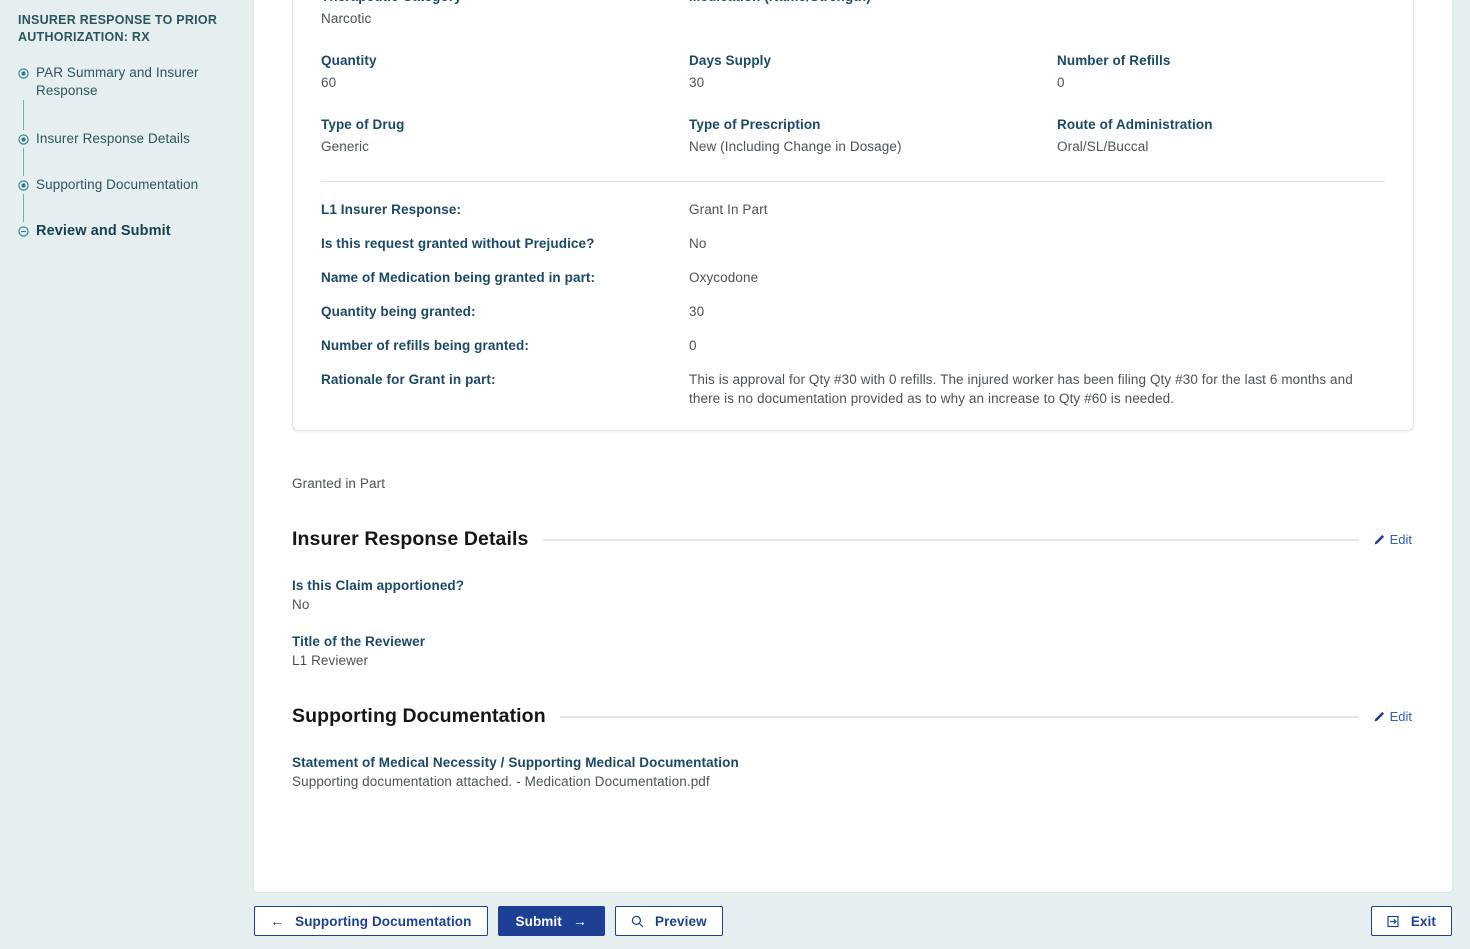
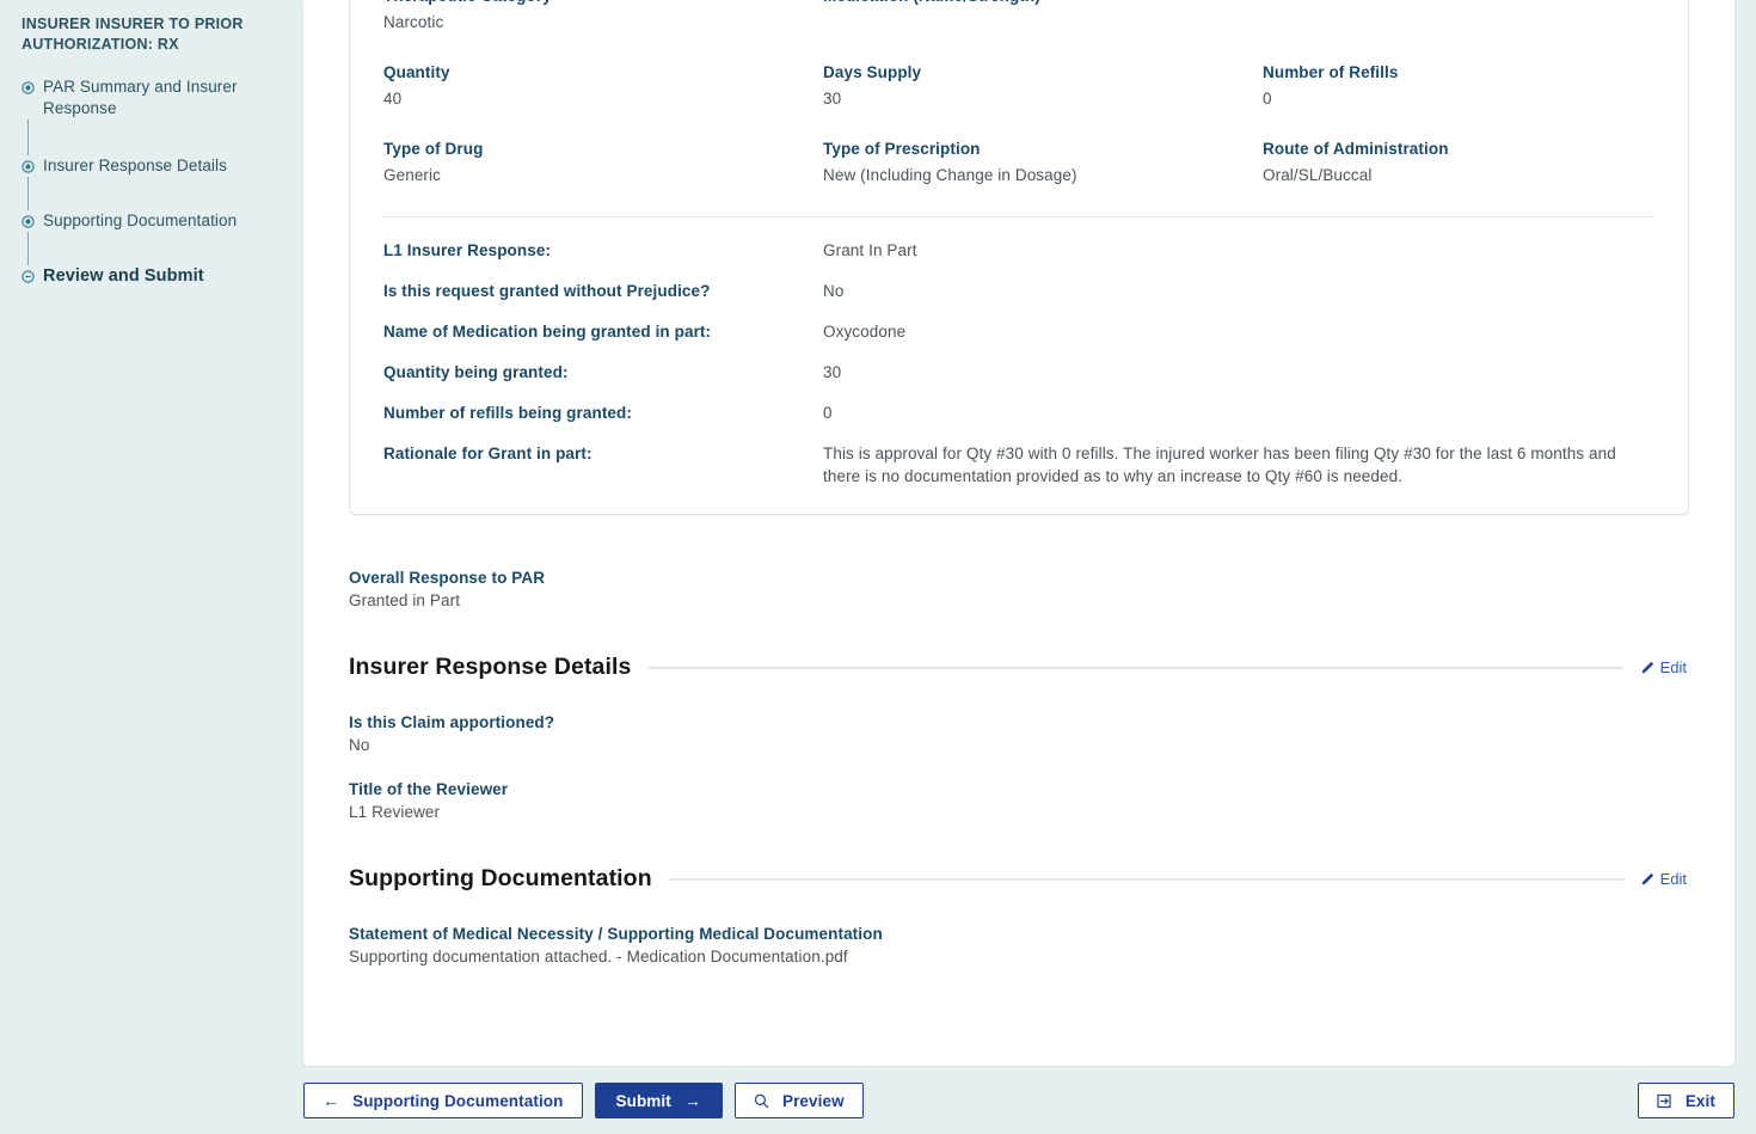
- INSURER RESPONSE TO PRIOR AUTHORIZATION: RX
+ INSURER INSURER TO PRIOR AUTHORIZATION: RX
  PAR Summary and Insurer Response
  Insurer Response Details
  Supporting Documentation
  Review and Submit
  Narcotic
  Quantity
- 60
+ 40
  Days Supply
  30
  Number of Refills
  0
  Type of Drug
  Generic
  Type of Prescription
  New (Including Change in Dosage)
  Route of Administration
  Oral/SL/Buccal
  L1 Insurer Response:
  Grant In Part
  Is this request granted without Prejudice?
  No
  Name of Medication being granted in part:
  Oxycodone
  Quantity being granted:
  30
  Number of refills being granted:
  0
  Rationale for Grant in part:
  This is approval for Qty #30 with 0 refills. The injured worker has been filing Qty #30 for the last 6 months and there is no documentation provided as to why an increase to Qty #60 is needed.
+ Overall Response to PAR
  Granted in Part
  Insurer Response Details
  Edit
  Is this Claim apportioned?
  No
  Title of the Reviewer
  L1 Reviewer
  Supporting Documentation
  Edit
  Statement of Medical Necessity / Supporting Medical Documentation
  Supporting documentation attached. - Medication Documentation.pdf
  ←
  Supporting Documentation
  Submit
  →
  Preview
  Exit
